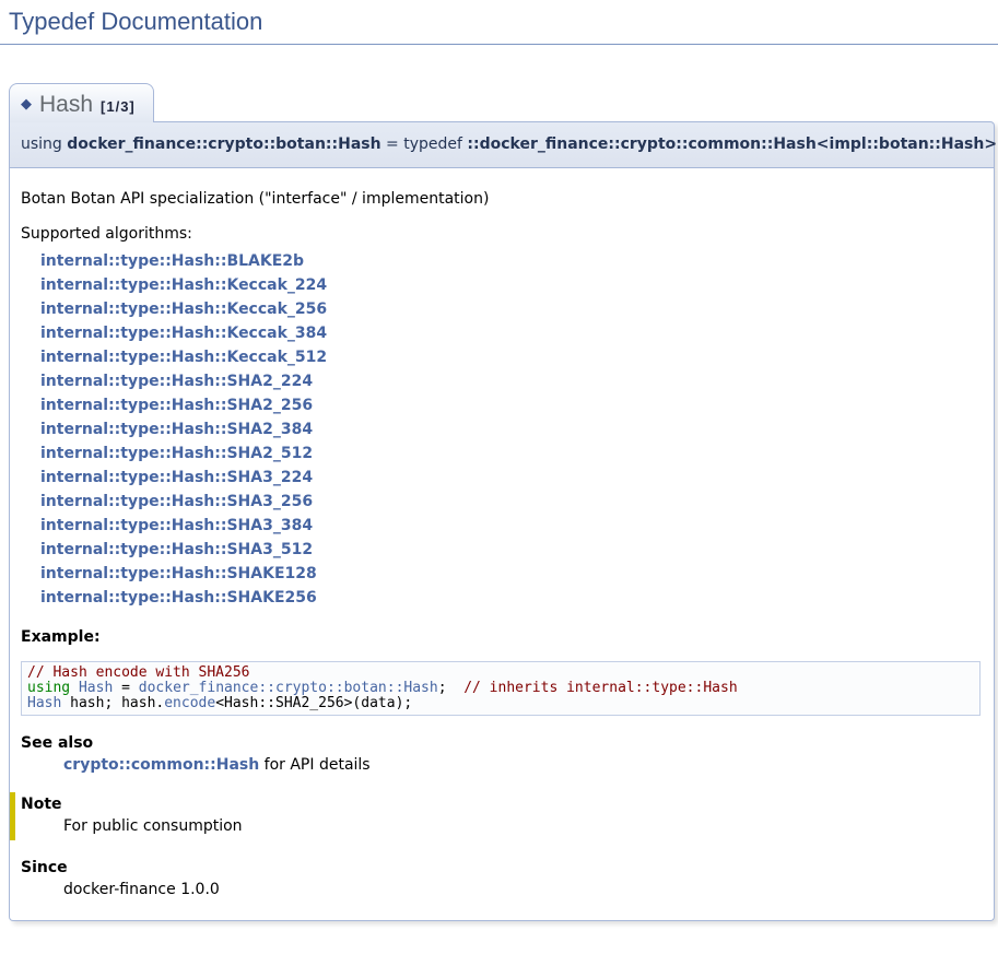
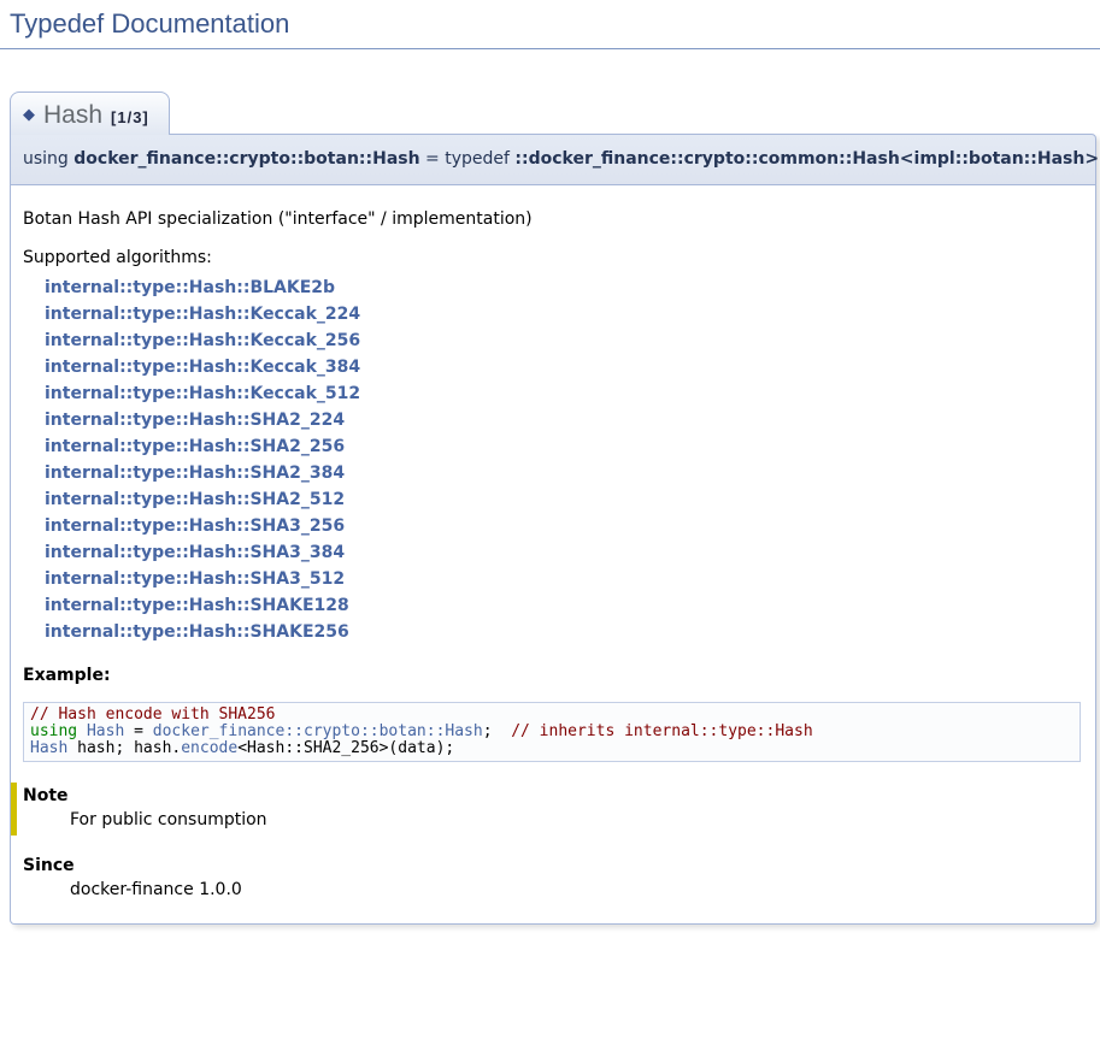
  Typedef Documentation
  ◆ Hash [1/3]
  using docker_finance::crypto::botan::Hash = typedef ::docker_finance::crypto::common::Hash<impl::botan::Hash>
- Botan Botan API specialization ("interface" / implementation)
+ Botan Hash API specialization ("interface" / implementation)
  Supported algorithms:
  internal::type::Hash::BLAKE2b
  internal::type::Hash::Keccak_224
  internal::type::Hash::Keccak_256
  internal::type::Hash::Keccak_384
  internal::type::Hash::Keccak_512
  internal::type::Hash::SHA2_224
  internal::type::Hash::SHA2_256
  internal::type::Hash::SHA2_384
  internal::type::Hash::SHA2_512
- internal::type::Hash::SHA3_224
  internal::type::Hash::SHA3_256
  internal::type::Hash::SHA3_384
  internal::type::Hash::SHA3_512
  internal::type::Hash::SHAKE128
  internal::type::Hash::SHAKE256
  Example:
  // Hash encode with SHA256
  using Hash = docker_finance::crypto::botan::Hash; // inherits internal::type::Hash
  Hash hash; hash.encode<Hash::SHA2_256>(data);
- See also
- crypto::common::Hash for API details
  Note
  For public consumption
  Since
  docker-finance 1.0.0
